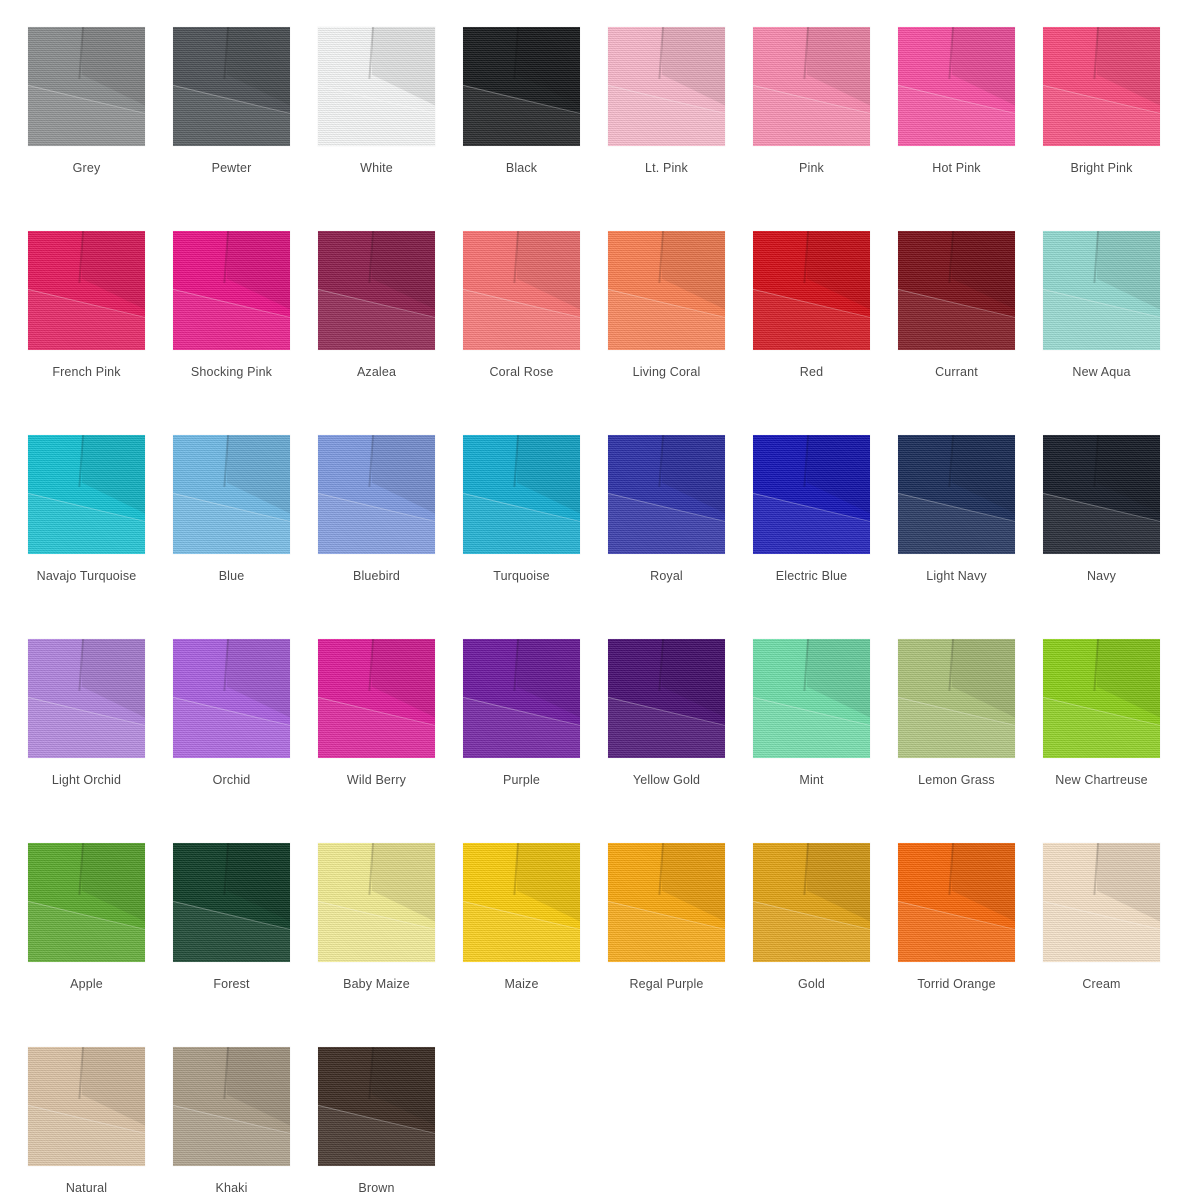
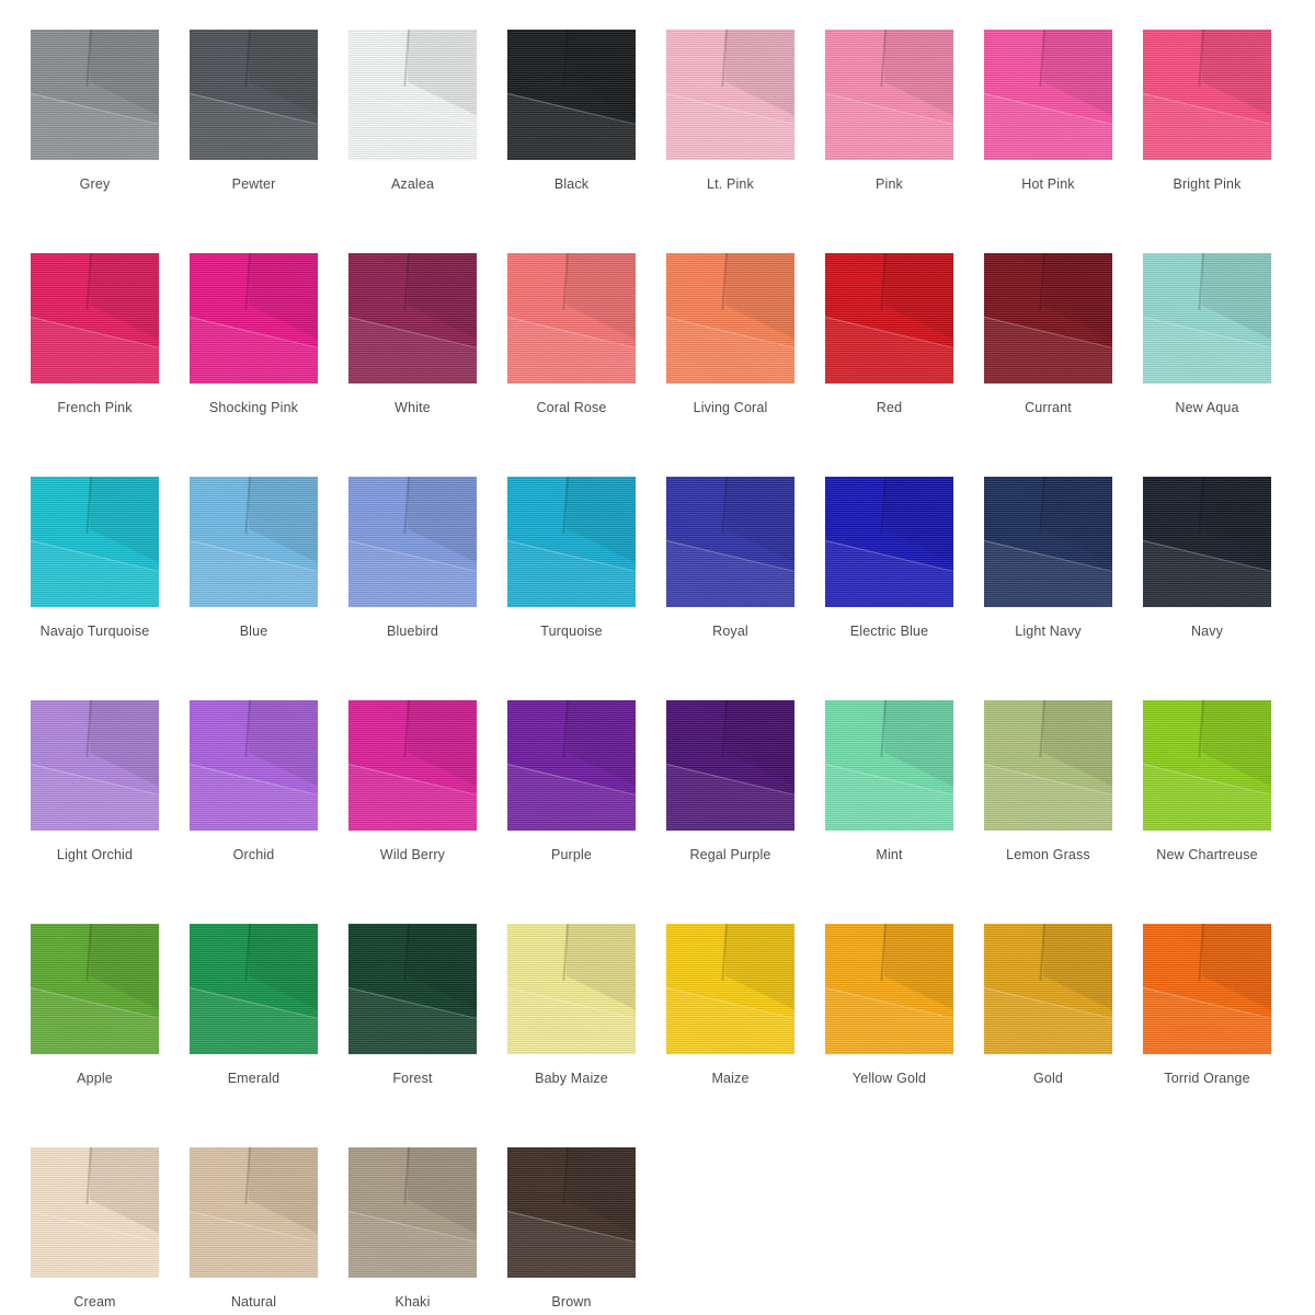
  Grey
  Pewter
- White
+ Azalea
  Black
  Lt. Pink
  Pink
  Hot Pink
  Bright Pink
  French Pink
  Shocking Pink
- Azalea
+ White
  Coral Rose
  Living Coral
  Red
  Currant
  New Aqua
  Navajo Turquoise
  Blue
  Bluebird
  Turquoise
  Royal
  Electric Blue
  Light Navy
  Navy
  Light Orchid
  Orchid
  Wild Berry
  Purple
- Yellow Gold
+ Regal Purple
  Mint
  Lemon Grass
  New Chartreuse
  Apple
+ Emerald
  Forest
  Baby Maize
  Maize
- Regal Purple
+ Yellow Gold
  Gold
  Torrid Orange
  Cream
  Natural
  Khaki
  Brown
